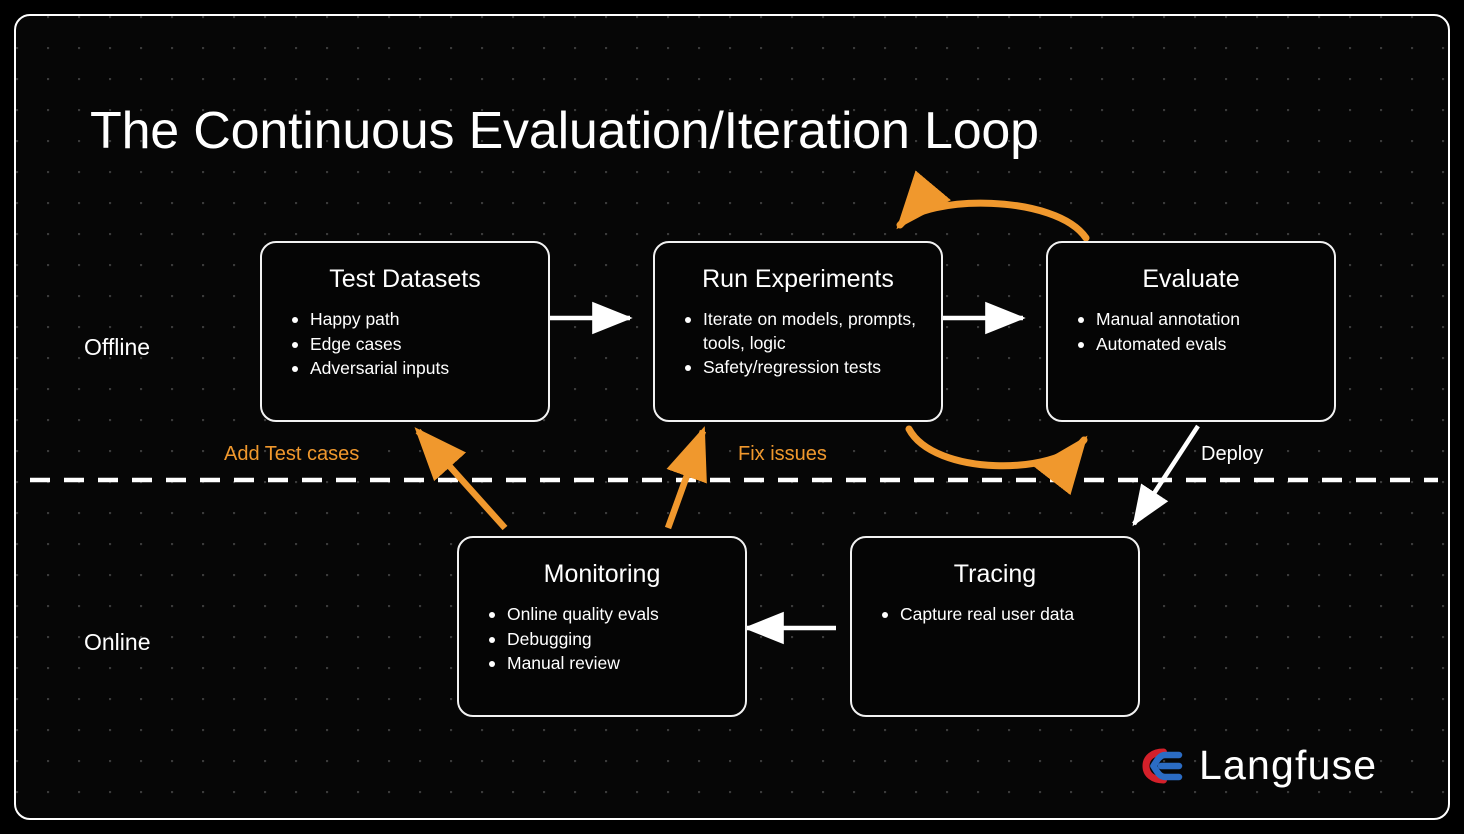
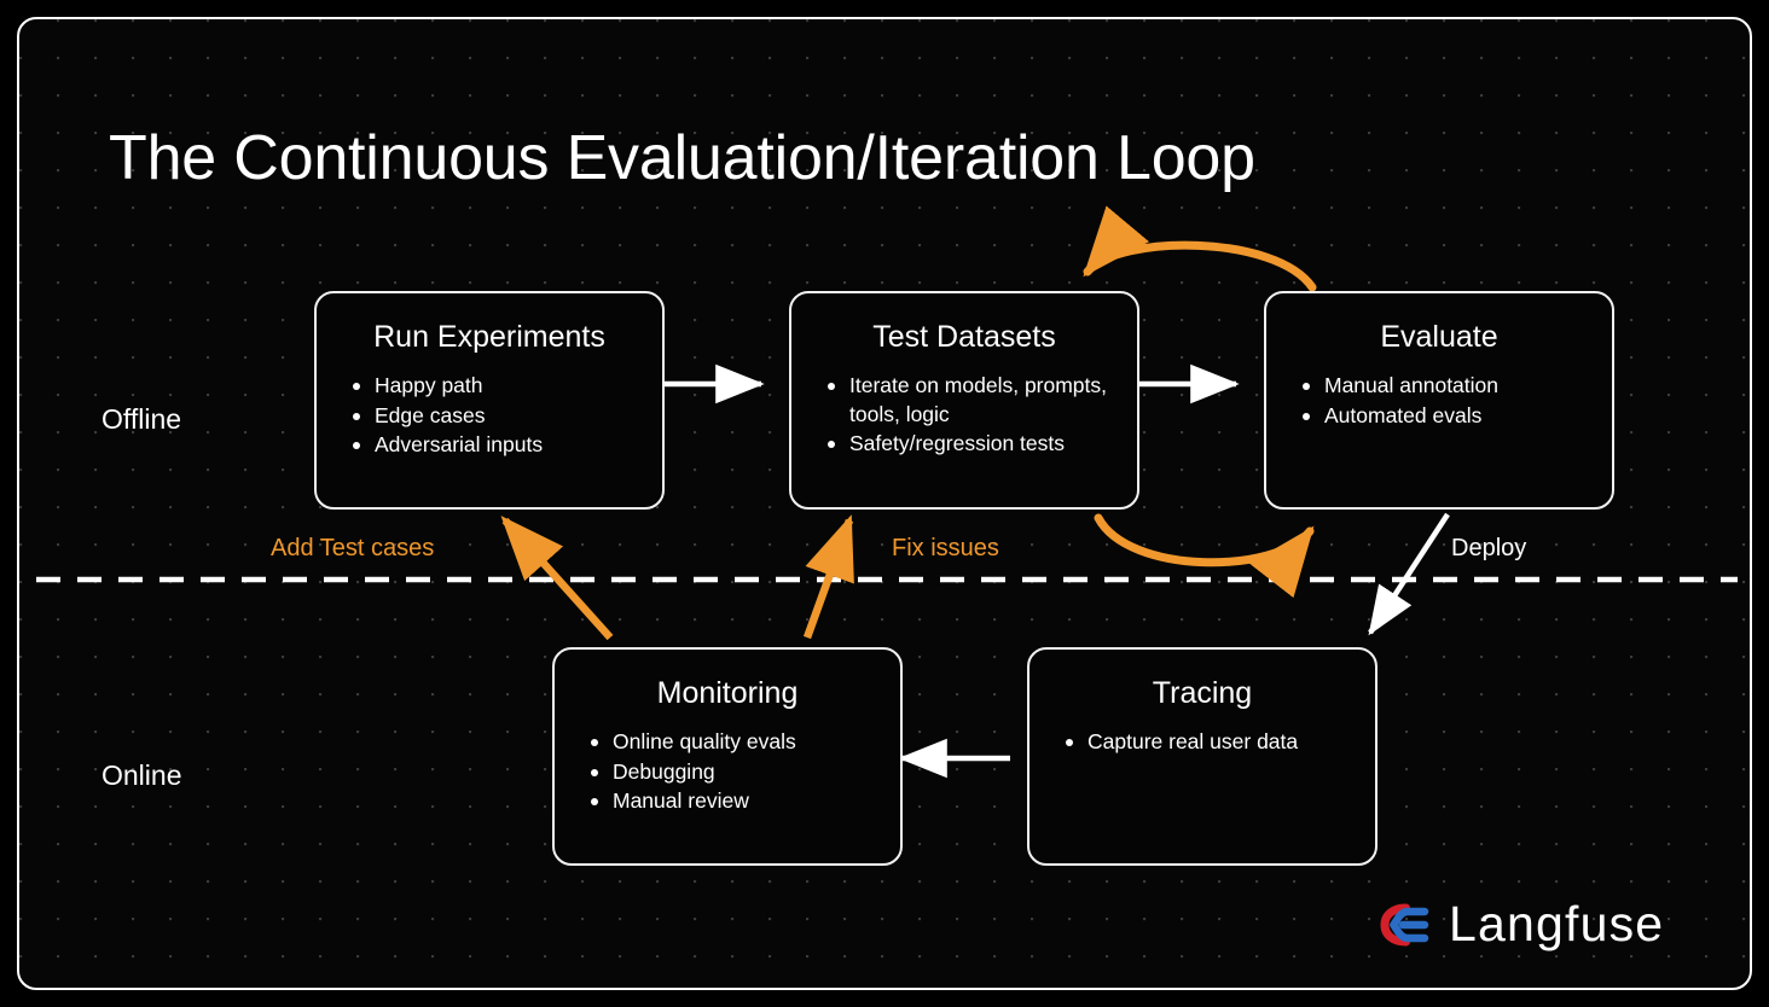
  The Continuous Evaluation/Iteration Loop
  Offline
  Online
- Test Datasets
+ Run Experiments
  Happy path
  Edge cases
  Adversarial inputs
- Run Experiments
+ Test Datasets
  Iterate on models, prompts, tools, logic
  Safety/regression tests
  Evaluate
  Manual annotation
  Automated evals
  Monitoring
  Online quality evals
  Debugging
  Manual review
  Tracing
  Capture real user data
  Add Test cases
  Fix issues
  Deploy
  Langfuse
